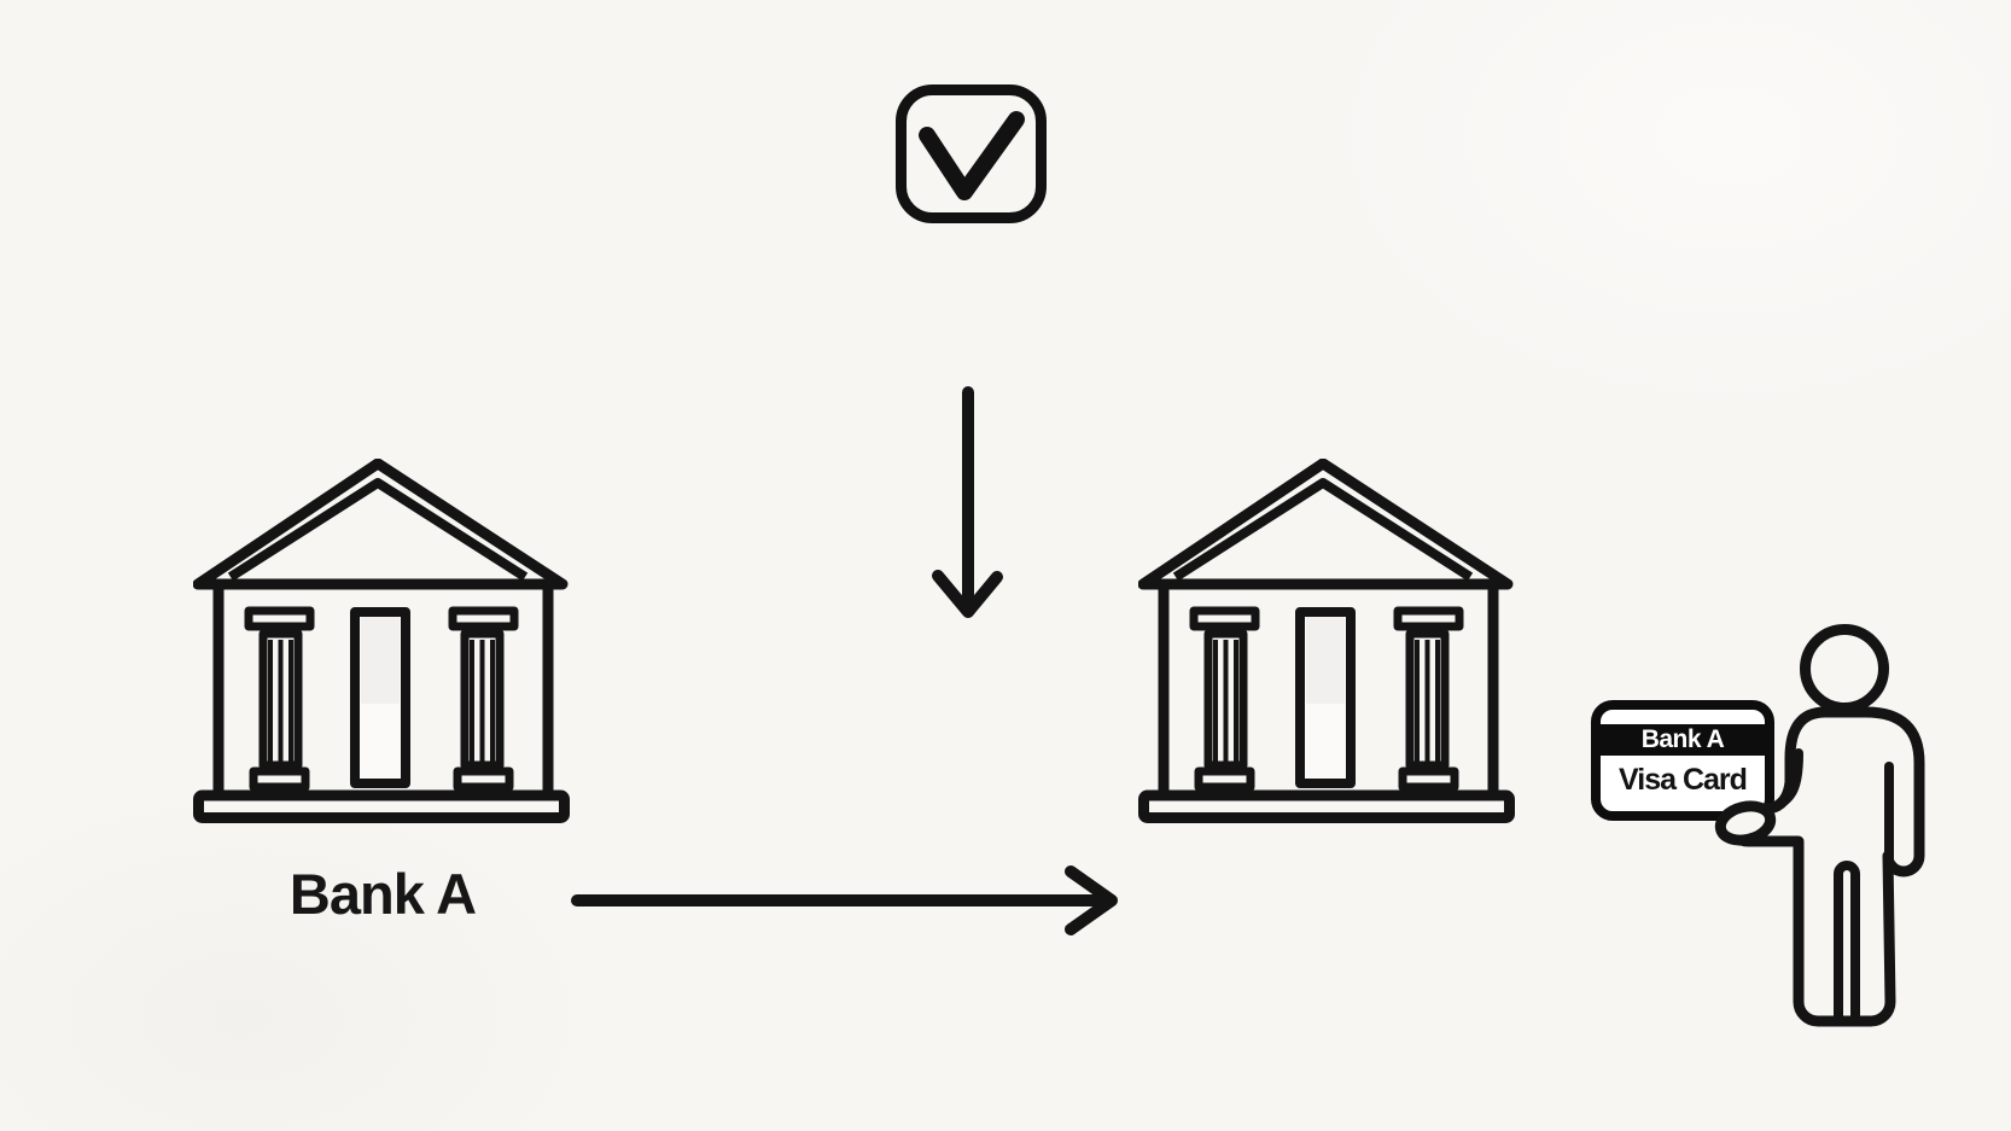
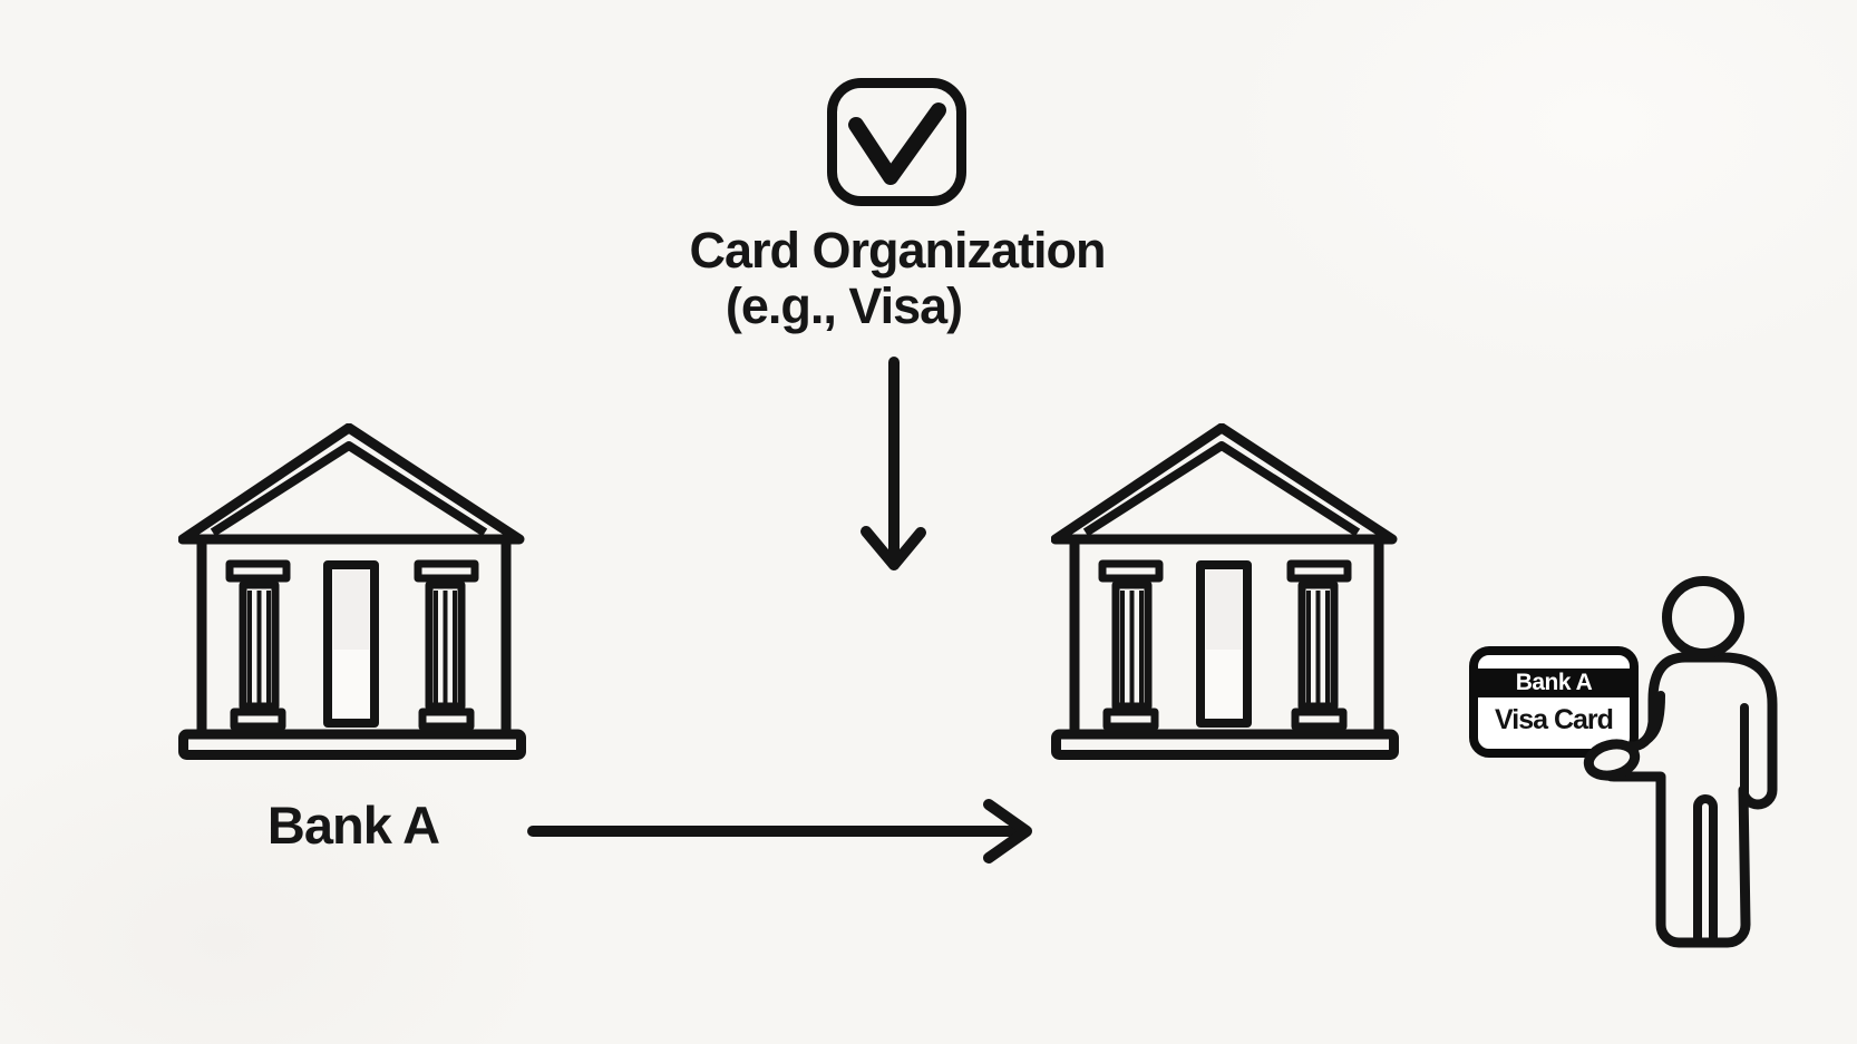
+ Card Organization
+ (e.g., Visa)
  Bank A
  Bank A
  Visa Card
